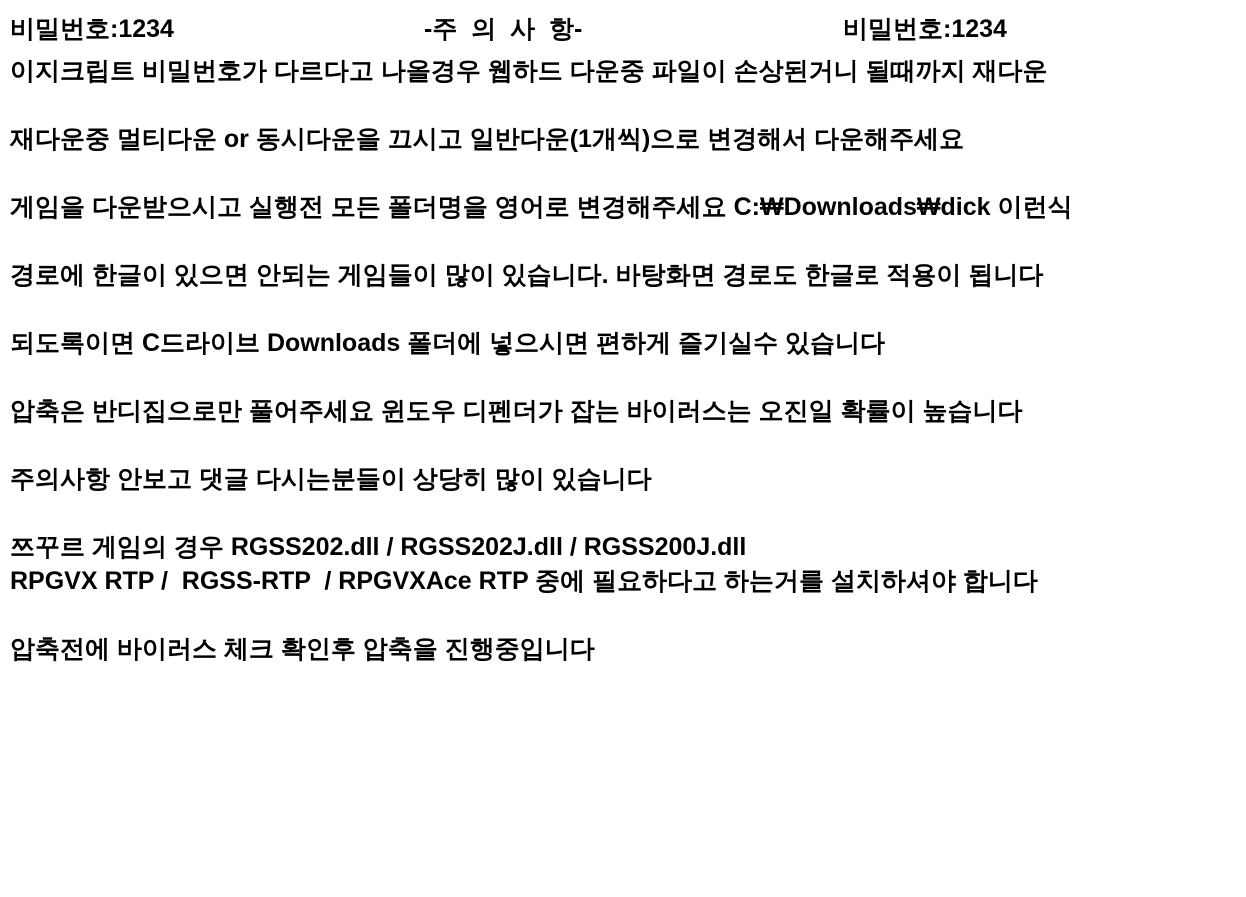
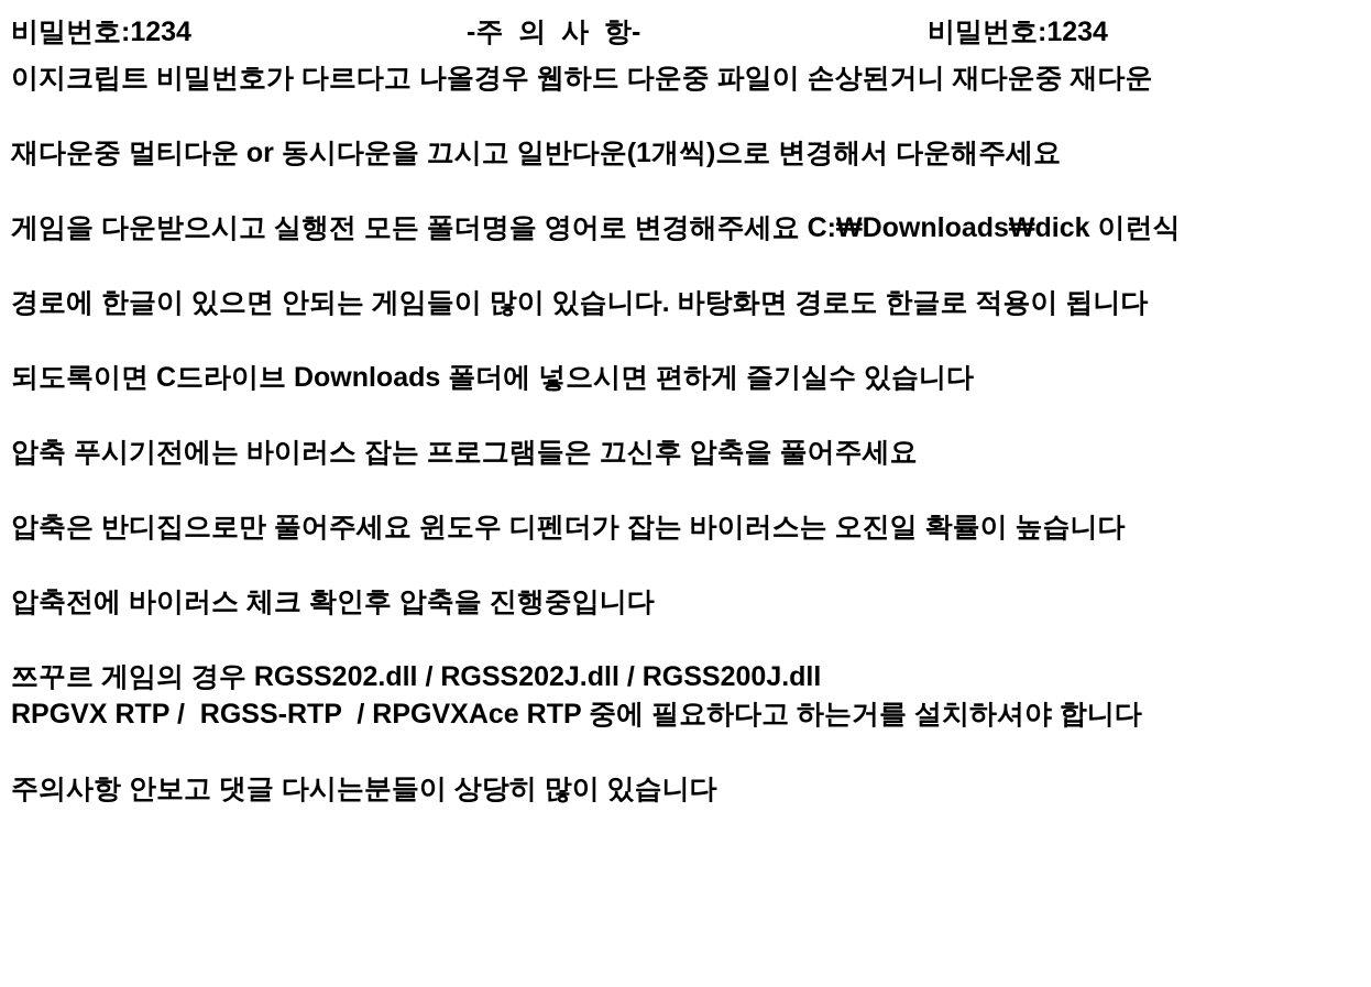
  비밀번호:1234
  -주 의 사 항-
  비밀번호:1234
- 이지크립트 비밀번호가 다르다고 나올경우 웹하드 다운중 파일이 손상된거니 될때까지 재다운
+ 이지크립트 비밀번호가 다르다고 나올경우 웹하드 다운중 파일이 손상된거니 재다운중 재다운
  재다운중 멀티다운 or 동시다운을 끄시고 일반다운(1개씩)으로 변경해서 다운해주세요
  게임을 다운받으시고 실행전 모든 폴더명을 영어로 변경해주세요 C:₩Downloads₩dick 이런식
  경로에 한글이 있으면 안되는 게임들이 많이 있습니다. 바탕화면 경로도 한글로 적용이 됩니다
  되도록이면 C드라이브 Downloads 폴더에 넣으시면 편하게 즐기실수 있습니다
+ 압축 푸시기전에는 바이러스 잡는 프로그램들은 끄신후 압축을 풀어주세요
  압축은 반디집으로만 풀어주세요 윈도우 디펜더가 잡는 바이러스는 오진일 확률이 높습니다
- 주의사항 안보고 댓글 다시는분들이 상당히 많이 있습니다
+ 압축전에 바이러스 체크 확인후 압축을 진행중입니다
  쯔꾸르 게임의 경우 RGSS202.dll / RGSS202J.dll / RGSS200J.dll
  RPGVX RTP / RGSS-RTP / RPGVXAce RTP 중에 필요하다고 하는거를 설치하셔야 합니다
- 압축전에 바이러스 체크 확인후 압축을 진행중입니다
+ 주의사항 안보고 댓글 다시는분들이 상당히 많이 있습니다
